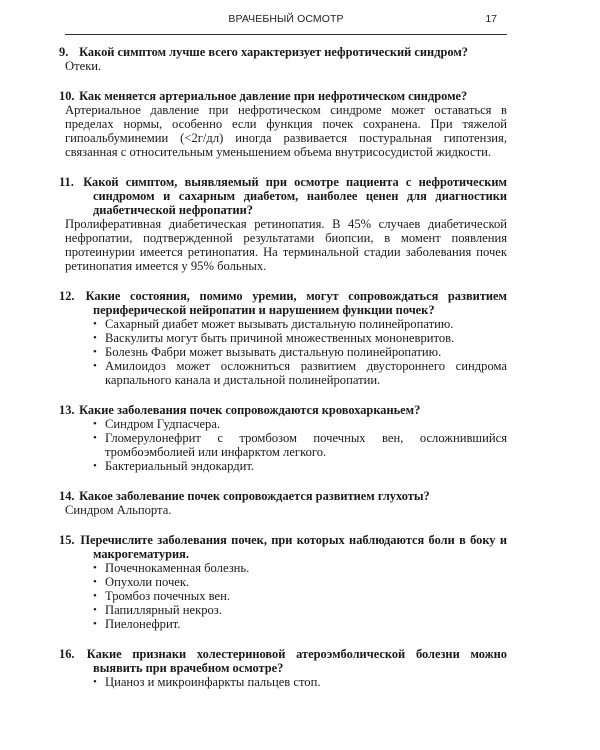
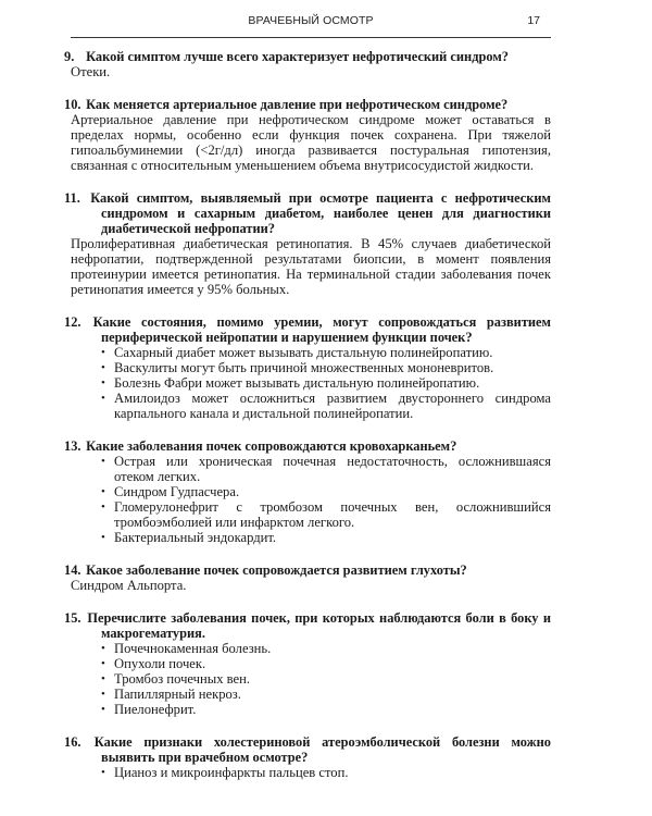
  ВРАЧЕБНЫЙ ОСМОТР
  17
  9. Какой симптом лучше всего характеризует нефротический синдром?
  Отеки.
  10. Как меняется артериальное давление при нефротическом синдроме?
  Артериальное давление при нефротическом синдроме может оставаться в пределах нормы, особенно если функция почек сохранена. При тяжелой гипоальбуминемии (<2г/дл) иногда развивается постуральная гипотензия, связанная с относительным уменьшением объема внутрисосудистой жидкости.
  11. Какой симптом, выявляемый при осмотре пациента с нефротическим синдромом и сахарным диабетом, наиболее ценен для диагностики диабетической нефропатии?
  Пролиферативная диабетическая ретинопатия. В 45% случаев диабетической нефропатии, подтвержденной результатами биопсии, в момент появления протеинурии имеется ретинопатия. На терминальной стадии заболевания почек ретинопатия имеется у 95% больных.
  12. Какие состояния, помимо уремии, могут сопровождаться развитием периферической нейропатии и нарушением функции почек?
  Сахарный диабет может вызывать дистальную полинейропатию.
  Васкулиты могут быть причиной множественных мононевритов.
  Болезнь Фабри может вызывать дистальную полинейропатию.
  Амилоидоз может осложниться развитием двустороннего синдрома карпального канала и дистальной полинейропатии.
  13. Какие заболевания почек сопровождаются кровохарканьем?
+ Острая или хроническая почечная недостаточность, осложнившаяся отеком легких.
  Синдром Гудпасчера.
  Гломерулонефрит с тромбозом почечных вен, осложнившийся тромбоэмболией или инфарктом легкого.
  Бактериальный эндокардит.
  14. Какое заболевание почек сопровождается развитием глухоты?
  Синдром Альпорта.
  15. Перечислите заболевания почек, при которых наблюдаются боли в боку и макрогематурия.
  Почечнокаменная болезнь.
  Опухоли почек.
  Тромбоз почечных вен.
  Папиллярный некроз.
  Пиелонефрит.
  16. Какие признаки холестериновой атероэмболической болезни можно выявить при врачебном осмотре?
  Цианоз и микроинфаркты пальцев стоп.
